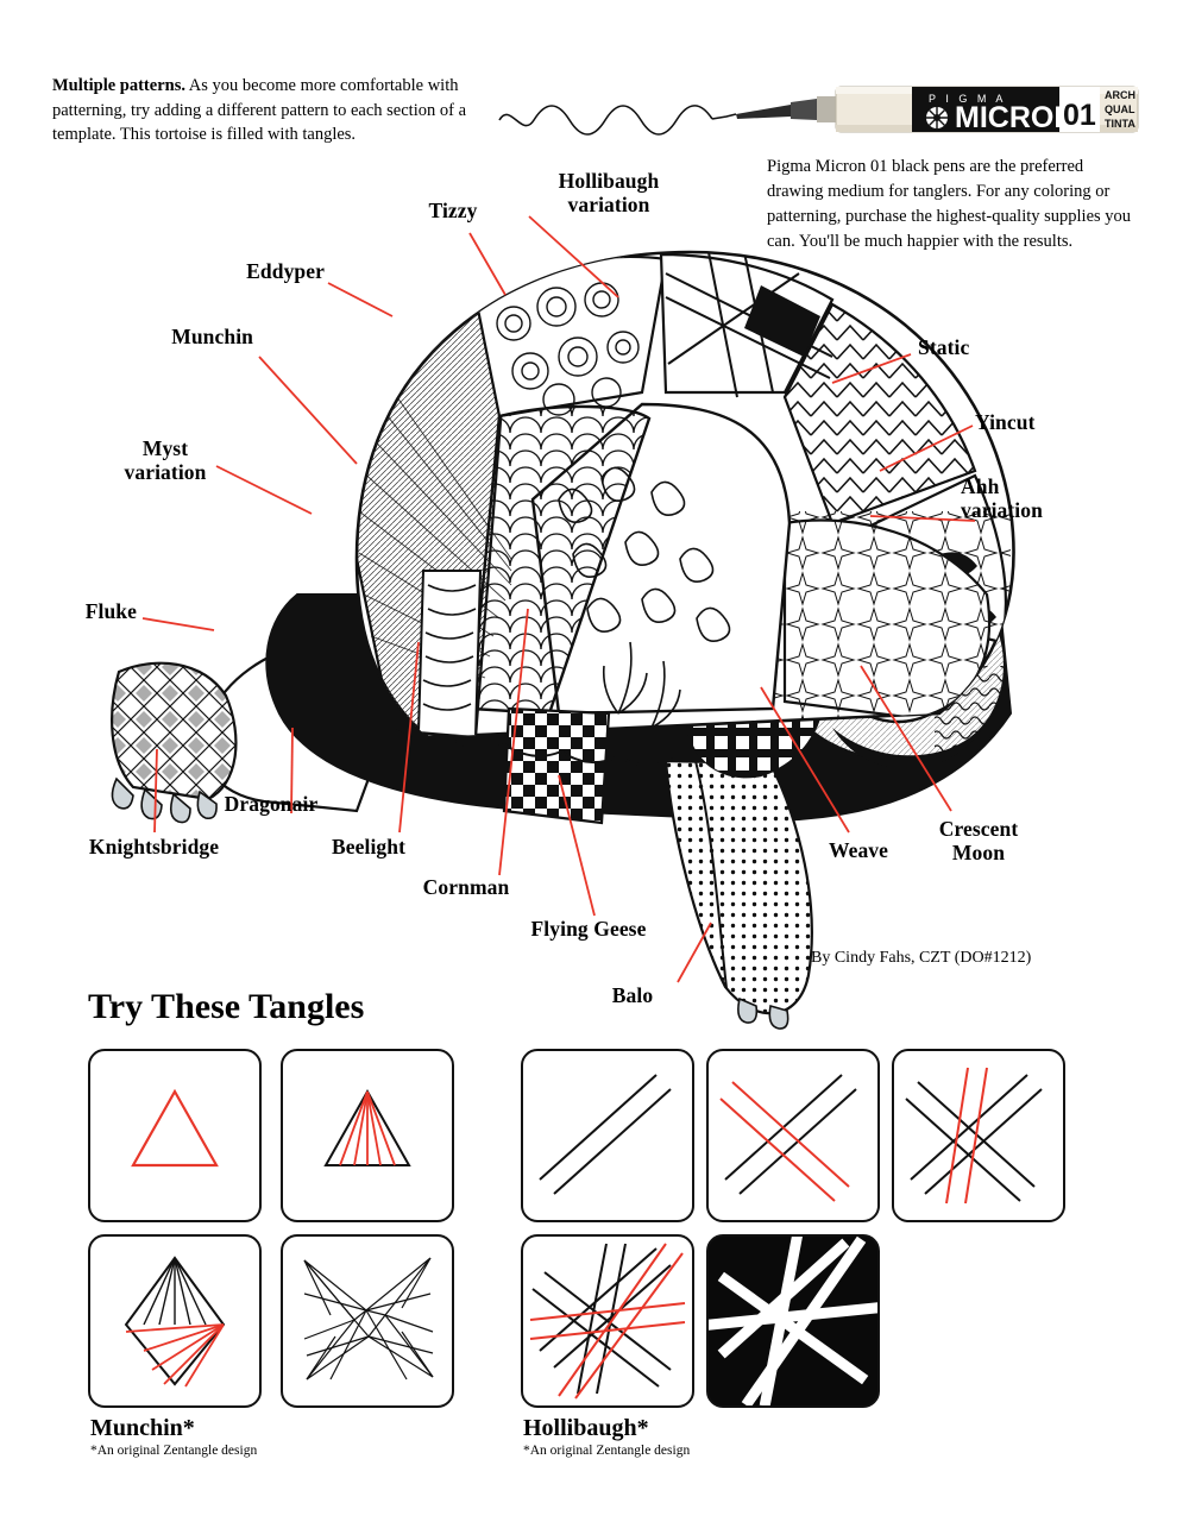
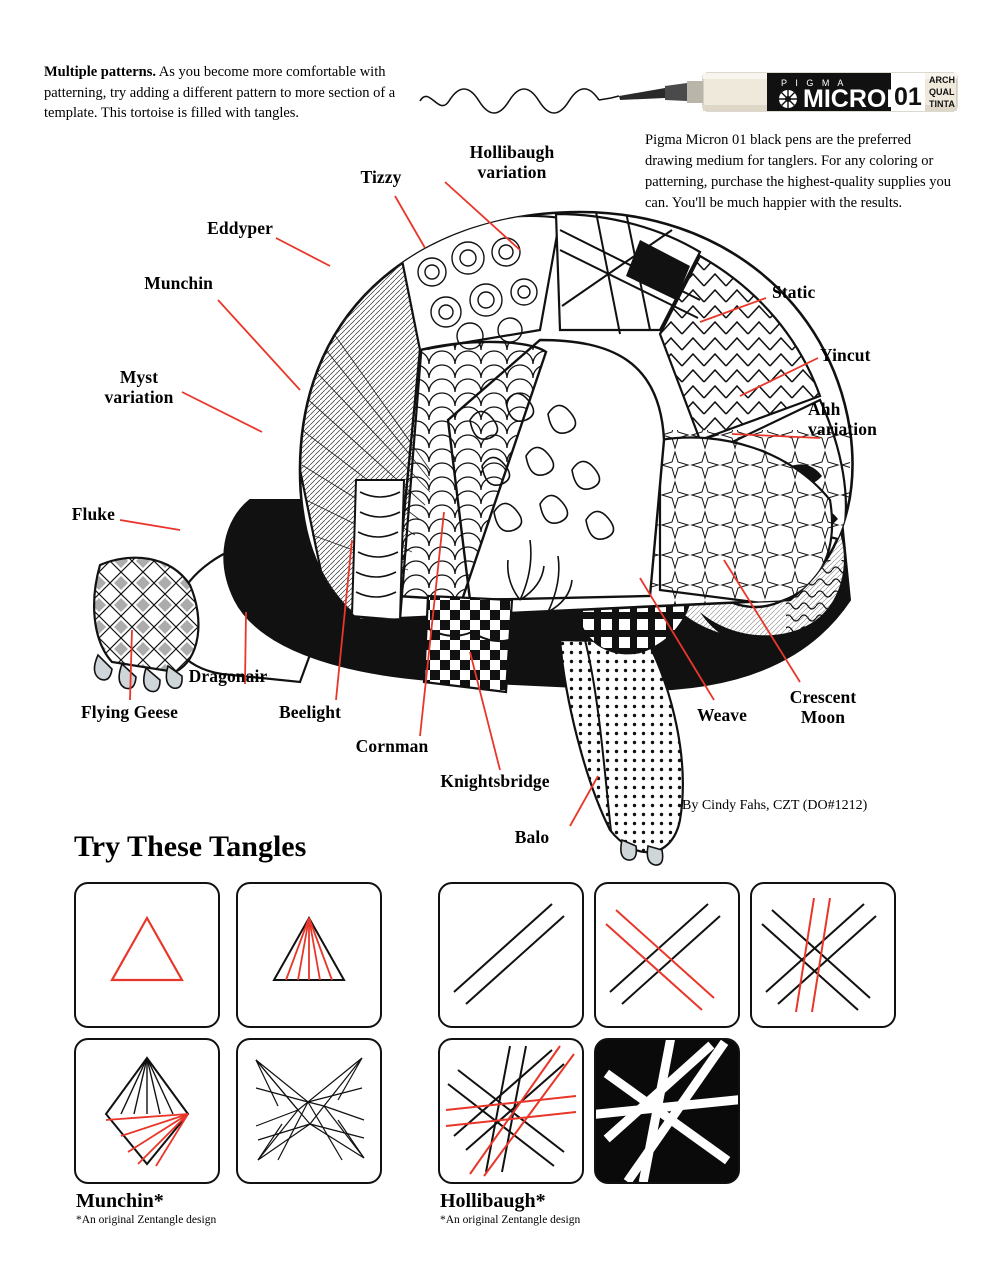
- Multiple patterns. As you become more comfortable with patterning, try adding a different pattern to each section of a template. This tortoise is filled with tangles.
+ Multiple patterns. As you become more comfortable with patterning, try adding a different pattern to more section of a template. This tortoise is filled with tangles.
  P I G M A
  MICRO
  01
  ARCH
  QUAL
  TINTA
  Pigma Micron 01 black pens are the preferred drawing medium for tanglers. For any coloring or patterning, purchase the highest-quality supplies you can. You'll be much happier with the results.
  Hollibaugh
  variation
  Tizzy
  Eddyper
  Munchin
  Myst
  variation
  Fluke
- Knightsbridge
+ Flying Geese
  Dragonair
  Beelight
  Cornman
- Flying Geese
+ Knightsbridge
  Balo
  Weave
  Crescent
  Moon
  Ahh
  variation
  Yincut
  Static
  By Cindy Fahs, CZT (DO#1212)
  Try These Tangles
  Munchin*
  *An original Zentangle design
  Hollibaugh*
  *An original Zentangle design
